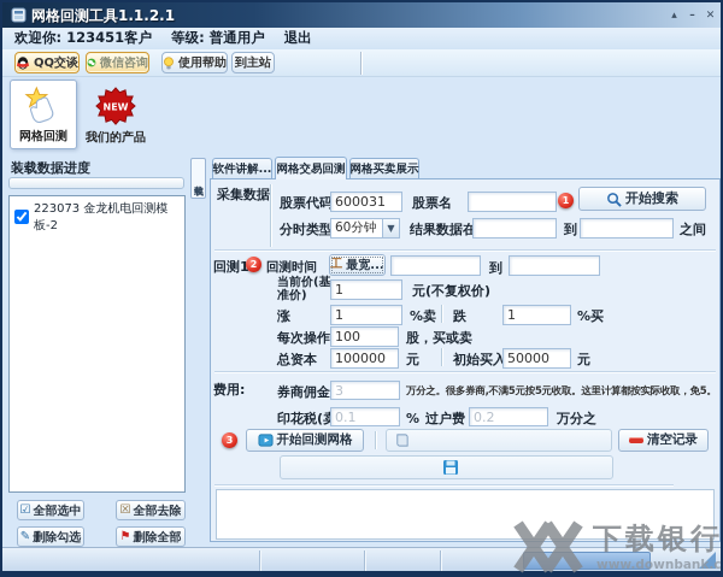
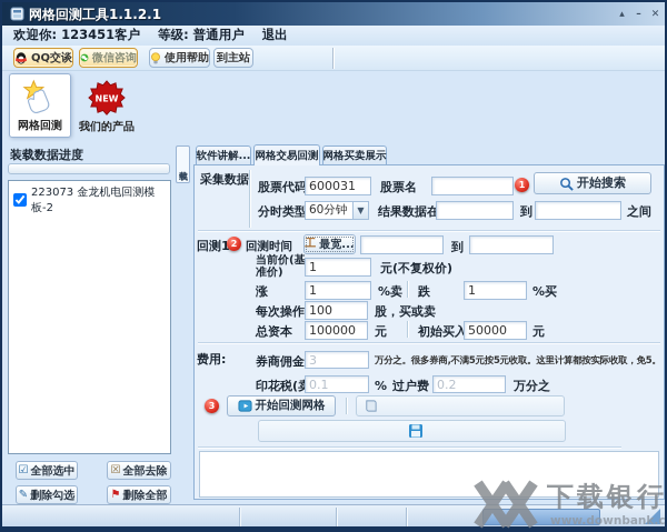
  网格回测工具1.1.2.1
  ▴
  –
  ✕
  欢迎你: 123451客户
  等级: 普通用户
  退出
  QQ交谈
  微信咨询
  使用帮助
  到主站
  网格回测
  NEW
  我们的产品
  装载数据进度
  223073 金龙机电回测模板-2
  ☑
  全部选中
  ☒
  全部去除
  ✎
  删除勾选
  ⚑
  删除全部
  软件讲解...
  网格交易回测
  网格买卖展示
  采集数据
  股票代码
  600031
  股票名
  1
  开始搜索
  分时类型
  60分钟
  ▼
  结果数据在
  到
  之间
  回测1
  2
  回测时间
  工
  最宽...
  到
  当前价(基准价)
  1
  元(不复权价)
  涨
  1
  %卖
  跌
  1
  %买
  每次操作
  100
  股，买或卖
  总资本
  100000
  元
  初始买入
  50000
  元
  费用:
  券商佣金
  3
  万分之。很多券商,不满5元按5元收取。这里计算都按实际收取，免5。
  0.1
  %
  过户费
  0.2
  万分之
  3
  开始回测网格
- 清空记录
  下载银行
  www.downbank.c
